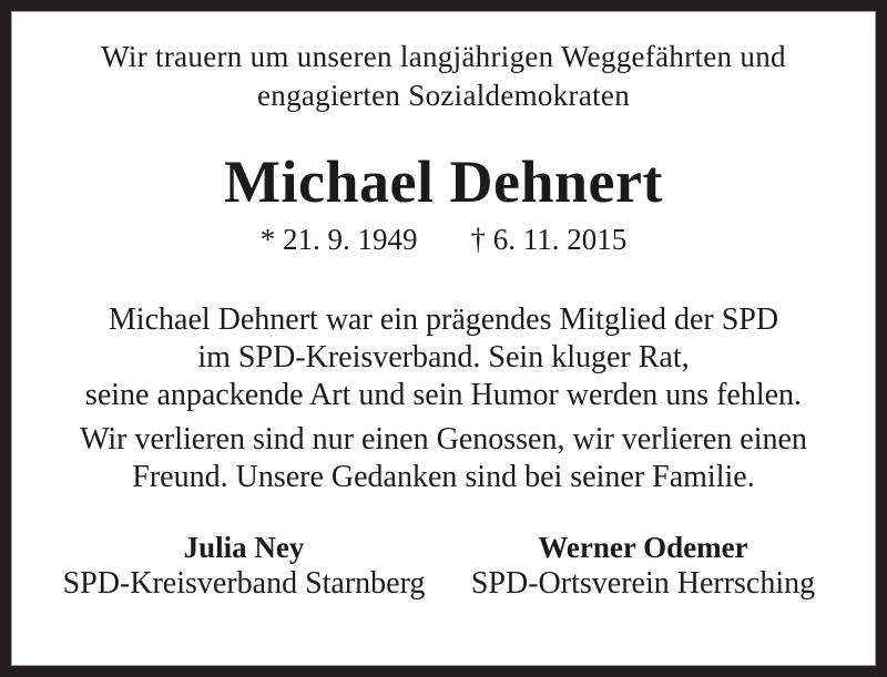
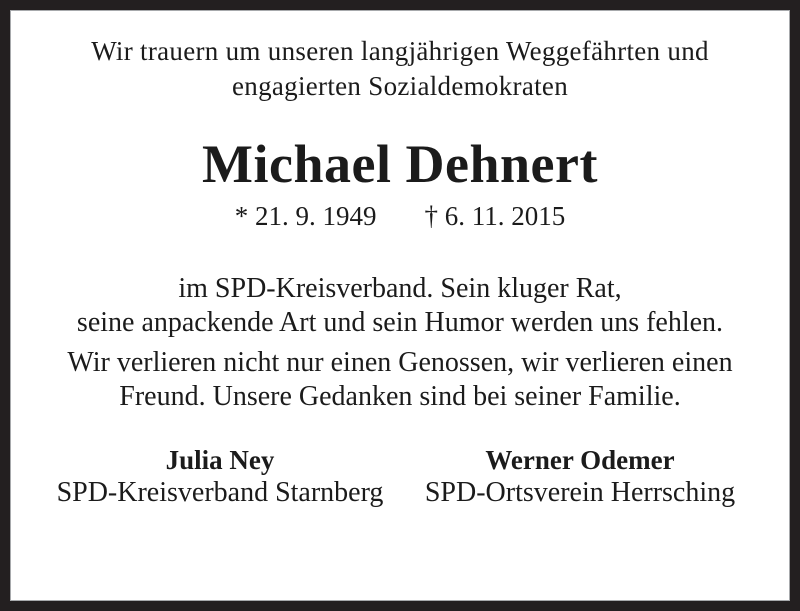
  Wir trauern um unseren langjährigen Weggefährten und
  engagierten Sozialdemokraten
  Michael Dehnert
  * 21. 9. 1949
  † 6. 11. 2015
- Michael Dehnert war ein prägendes Mitglied der SPD
  im SPD-Kreisverband. Sein kluger Rat,
  seine anpackende Art und sein Humor werden uns fehlen.
- Wir verlieren sind nur einen Genossen, wir verlieren einen
+ Wir verlieren nicht nur einen Genossen, wir verlieren einen
  Freund. Unsere Gedanken sind bei seiner Familie.
  Julia Ney
  SPD-Kreisverband Starnberg
  Werner Odemer
  SPD-Ortsverein Herrsching
